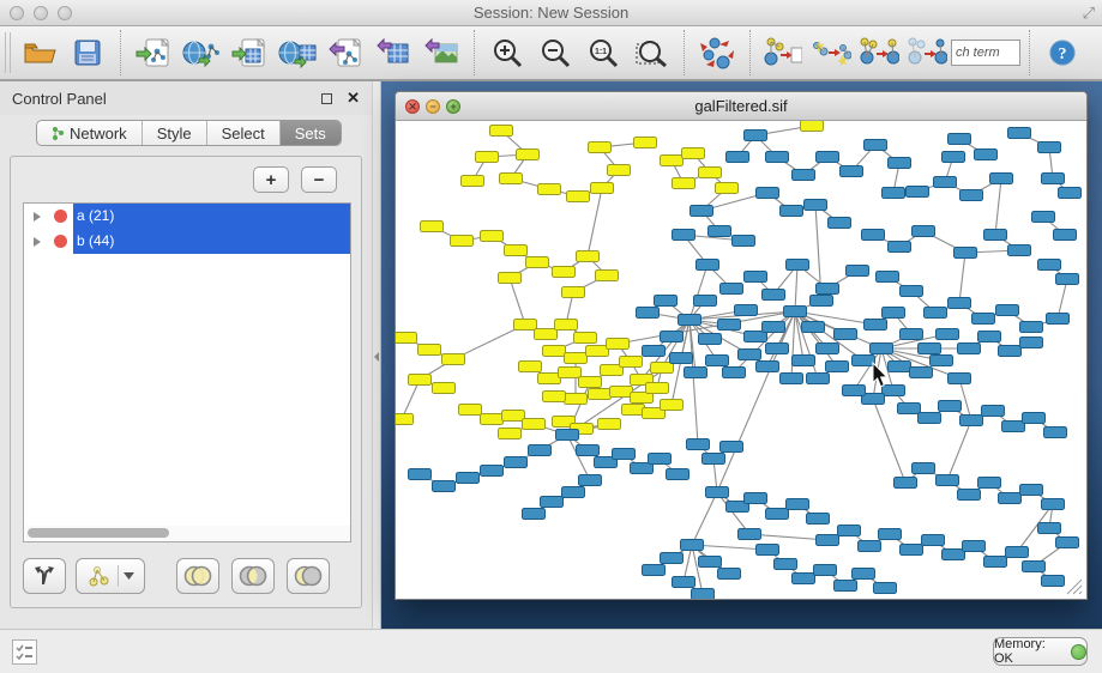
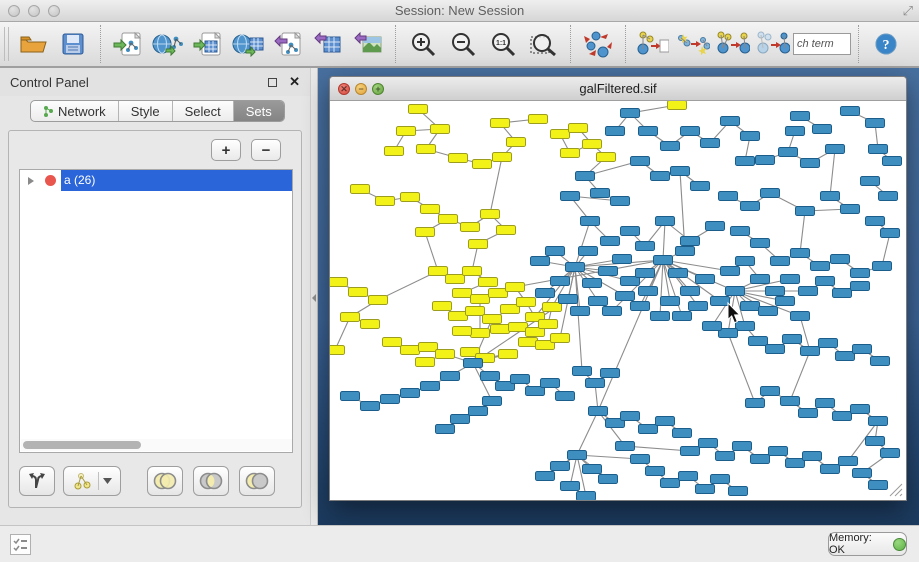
  Session: New Session
  ⤢
  ch term
  ?
  Control Panel
  ✕
  Network
  Style
  Select
  Sets
  +
  −
- a (21)
+ a (26)
- b (44)
  ✕
  −
  +
  galFiltered.sif
  Memory: OK
